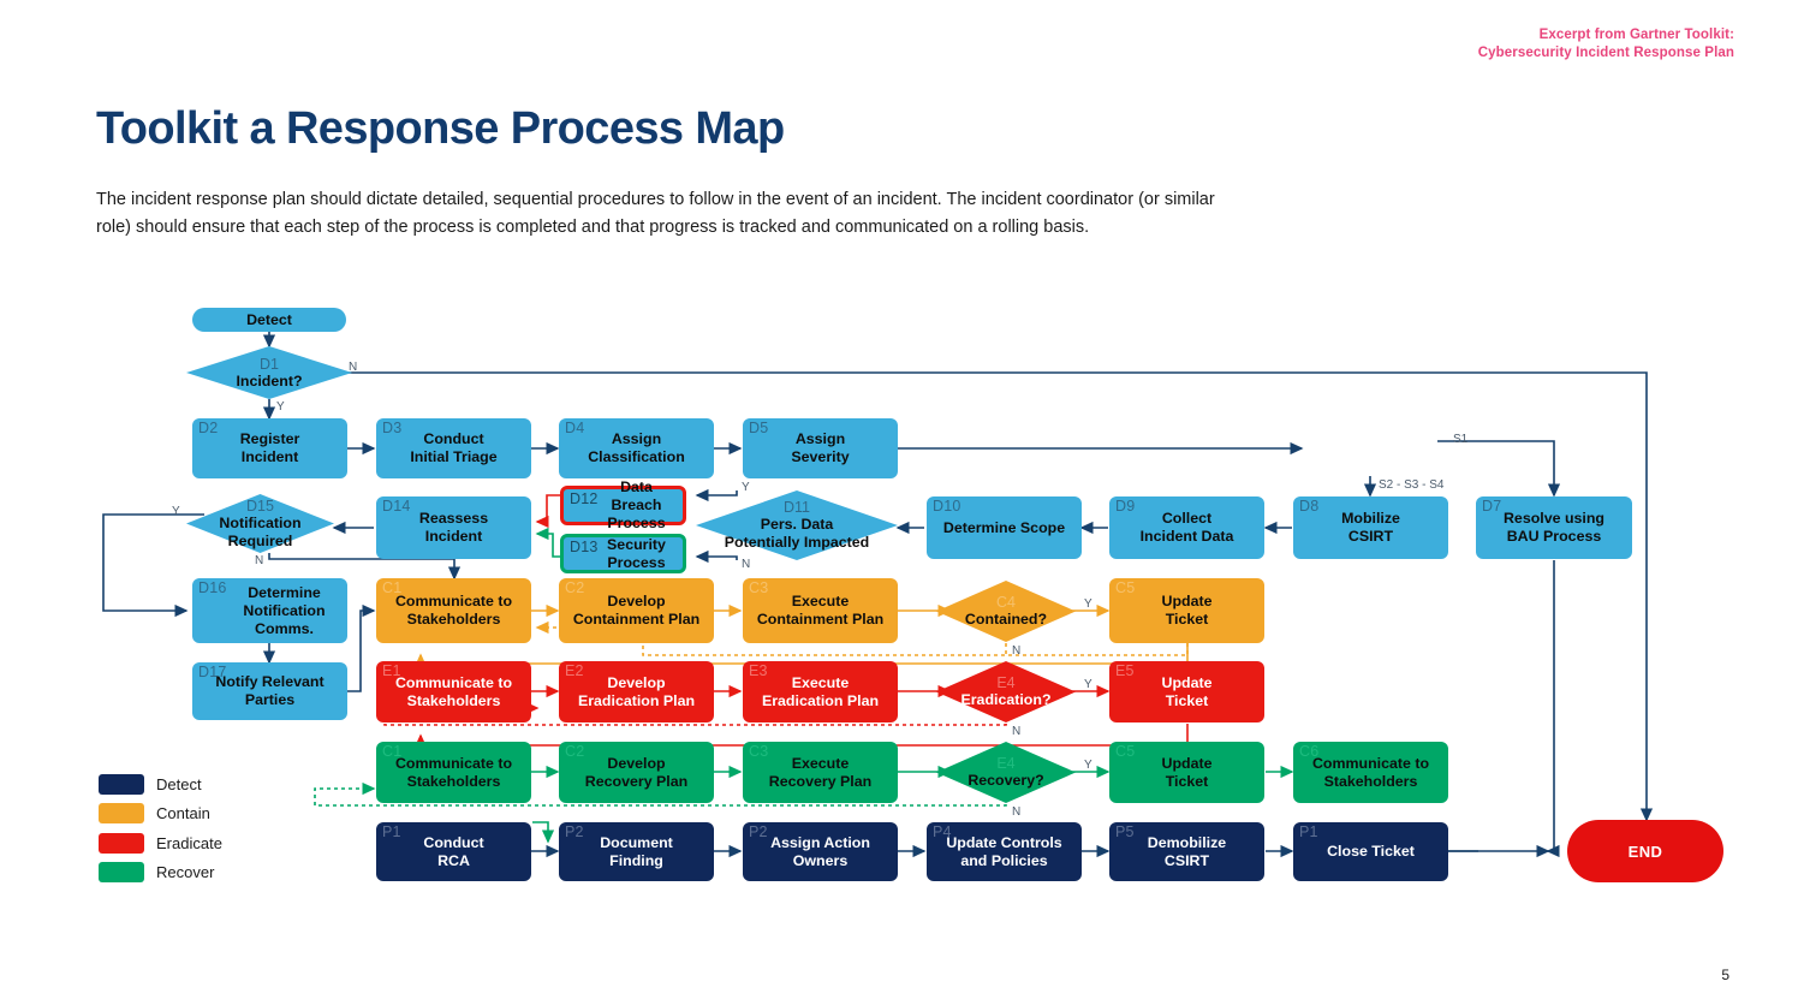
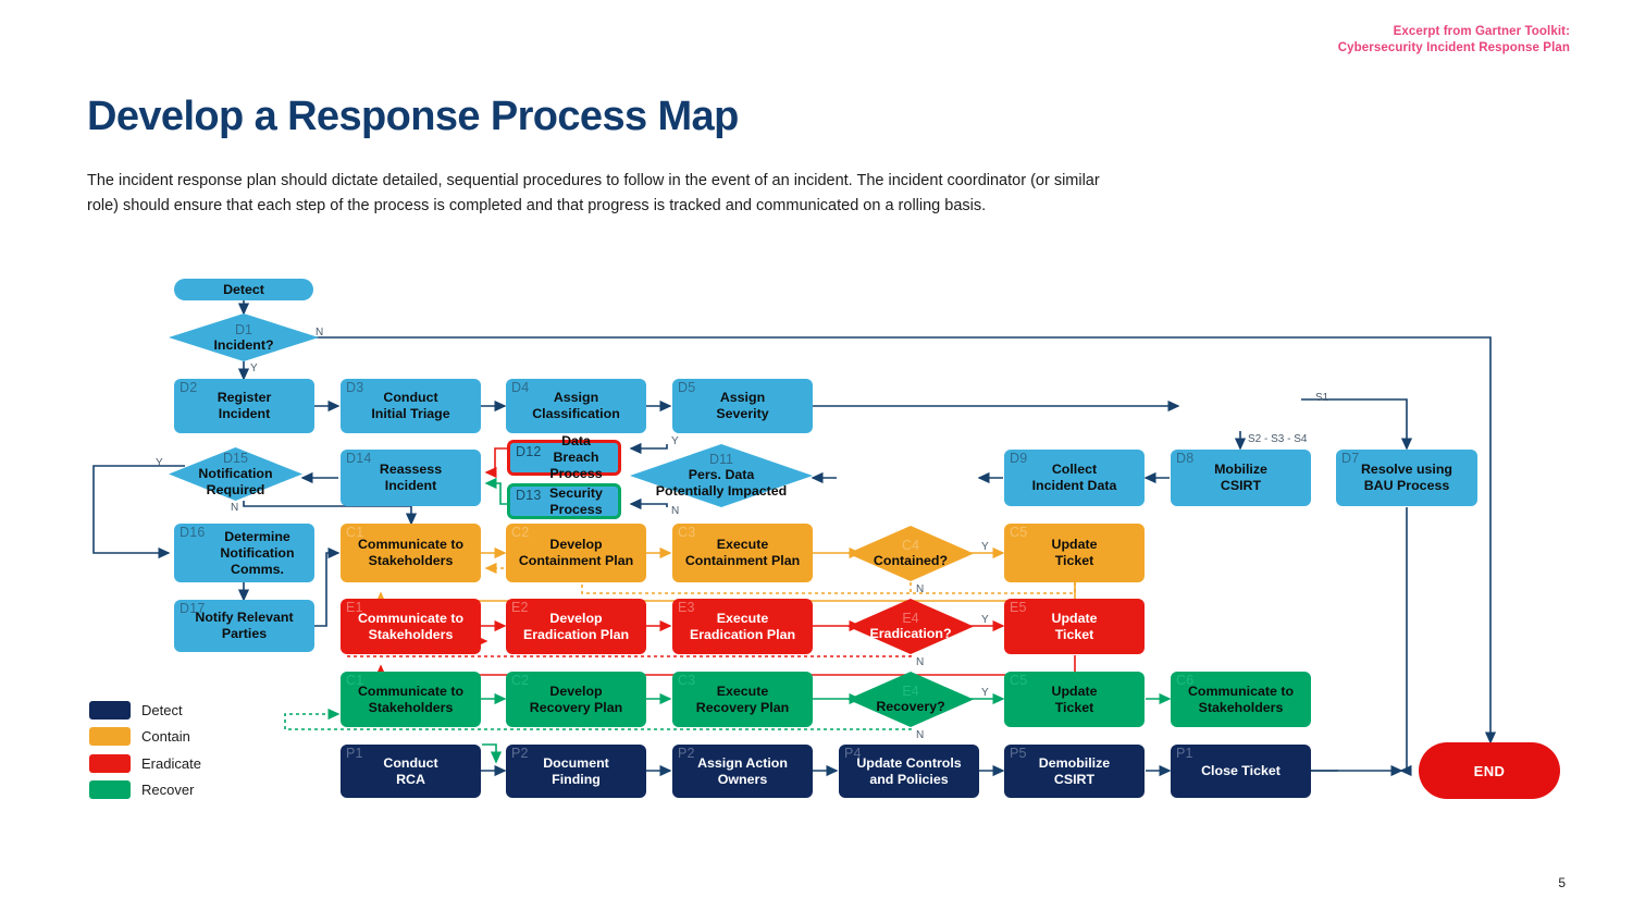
  Excerpt from Gartner Toolkit:
  Cybersecurity Incident Response Plan
- Toolkit a Response Process Map
+ Develop a Response Process Map
  The incident response plan should dictate detailed, sequential procedures to follow in the event of an incident. The incident coordinator (or similar role) should ensure that each step of the process is completed and that progress is tracked and communicated on a rolling basis.
  5
  N
  Y
  S1
  S2 - S3 - S4
  Y
  N
  Y
  N
  Y
  N
  Y
  N
  Y
  N
  Detect
  END
  D1
  Incident?
  D11
  Pers. Data
  Potentially Impacted
  D15
  Notification
  Required
  C4
  Contained?
  E4
  Eradication?
  E4
  Recovery?
  D2
  Register
  Incident
  D3
  Conduct
  Initial Triage
  D4
  Assign
  Classification
  D5
  Assign
  Severity
  D7
  Resolve using
  BAU Process
  D8
  Mobilize
  CSIRT
  D9
  Collect
  Incident Data
- D10
- Determine Scope
  D12
  Data Breach
  Process
  D13
  Security
  Process
  D14
  Reassess
  Incident
  D16
  Determine
  Notification
  Comms.
  D17
  Notify Relevant
  Parties
  C1
  Communicate to
  Stakeholders
  C2
  Develop
  Containment Plan
  C3
  Execute
  Containment Plan
  C5
  Update
  Ticket
  E1
  Communicate to
  Stakeholders
  E2
  Develop
  Eradication Plan
  E3
  Execute
  Eradication Plan
  E5
  Update
  Ticket
  C1
  Communicate to
  Stakeholders
  C2
  Develop
  Recovery Plan
  C3
  Execute
  Recovery Plan
  C5
  Update
  Ticket
  C6
  Communicate to
  Stakeholders
  P1
  Conduct
  RCA
  P2
  Document
  Finding
  P2
  Assign Action
  Owners
  P4
  Update Controls
  and Policies
  P5
  Demobilize
  CSIRT
  P1
  Close Ticket
  Detect
  Contain
  Eradicate
  Recover
